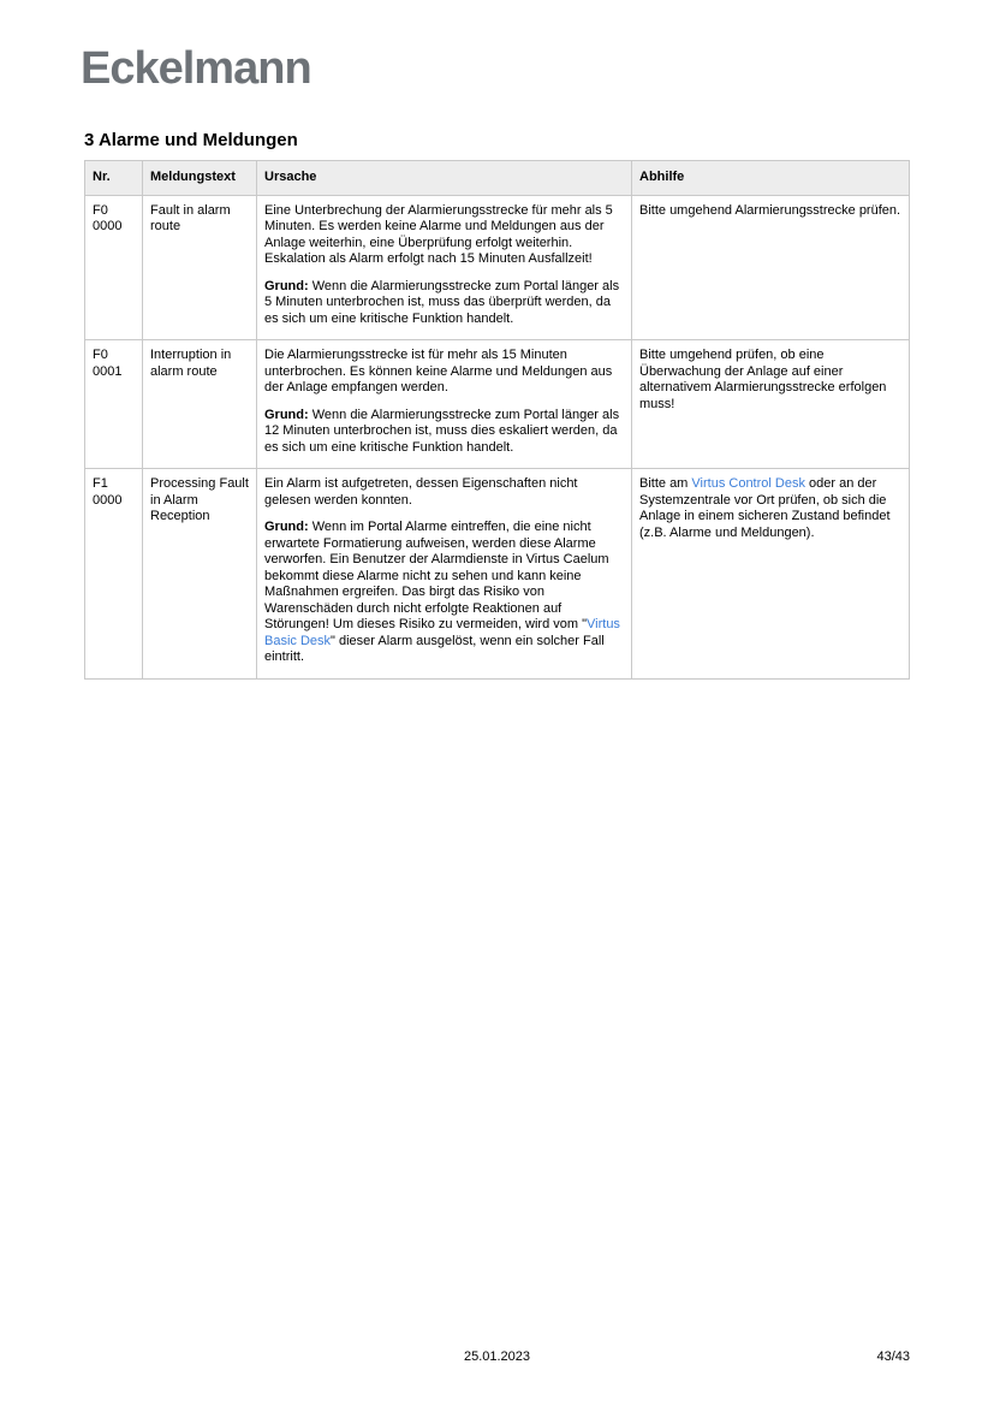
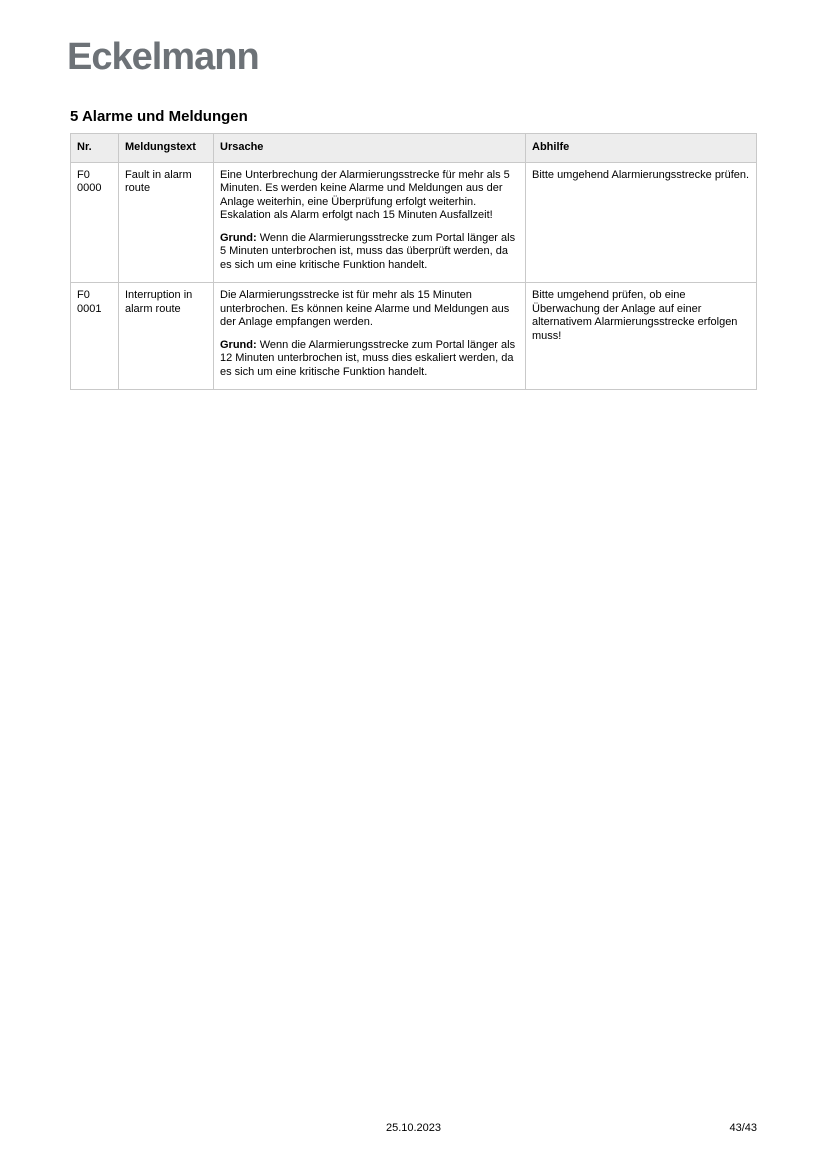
  Eckelmann
- 3 Alarme und Meldungen
+ 5 Alarme und Meldungen
  Nr.	Meldungstext	Ursache	Abhilfe
  F0 0000	Fault in alarm route	Eine Unterbrechung der Alarmierungsstrecke für mehr als 5 Minuten. Es werden keine Alarme und Meldungen aus der Anlage weiterhin, eine Überprüfung erfolgt weiterhin. Eskalation als Alarm erfolgt nach 15 Minuten Ausfallzeit! Grund: Wenn die Alarmierungsstrecke zum Portal länger als 5 Minuten unterbrochen ist, muss das überprüft werden, da es sich um eine kritische Funktion handelt.	Bitte umgehend Alarmierungsstrecke prüfen.
  F0 0001	Interruption in alarm route	Die Alarmierungsstrecke ist für mehr als 15 Minuten unterbrochen. Es können keine Alarme und Meldungen aus der Anlage empfangen werden. Grund: Wenn die Alarmierungsstrecke zum Portal länger als 12 Minuten unterbrochen ist, muss dies eskaliert werden, da es sich um eine kritische Funktion handelt.	Bitte umgehend prüfen, ob eine Überwachung der Anlage auf einer alternativem Alarmierungsstrecke erfolgen muss!
- F1 0000	Processing Fault in Alarm Reception	Ein Alarm ist aufgetreten, dessen Eigenschaften nicht gelesen werden konnten. Grund: Wenn im Portal Alarme eintreffen, die eine nicht erwartete Formatierung aufweisen, werden diese Alarme verworfen. Ein Benutzer der Alarmdienste in Virtus Caelum bekommt diese Alarme nicht zu sehen und kann keine Maßnahmen ergreifen. Das birgt das Risiko von Warenschäden durch nicht erfolgte Reaktionen auf Störungen! Um dieses Risiko zu vermeiden, wird vom "Virtus Basic Desk" dieser Alarm ausgelöst, wenn ein solcher Fall eintritt.	Bitte am Virtus Control Desk oder an der Systemzentrale vor Ort prüfen, ob sich die Anlage in einem sicheren Zustand befindet (z.B. Alarme und Meldungen).
- 25.01.2023
+ 25.10.2023
  43/43
